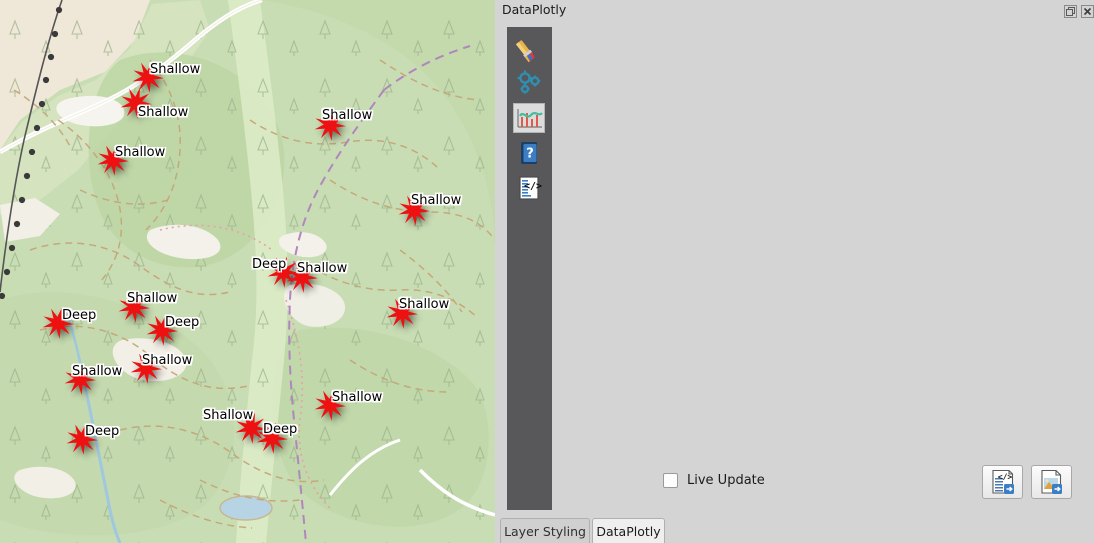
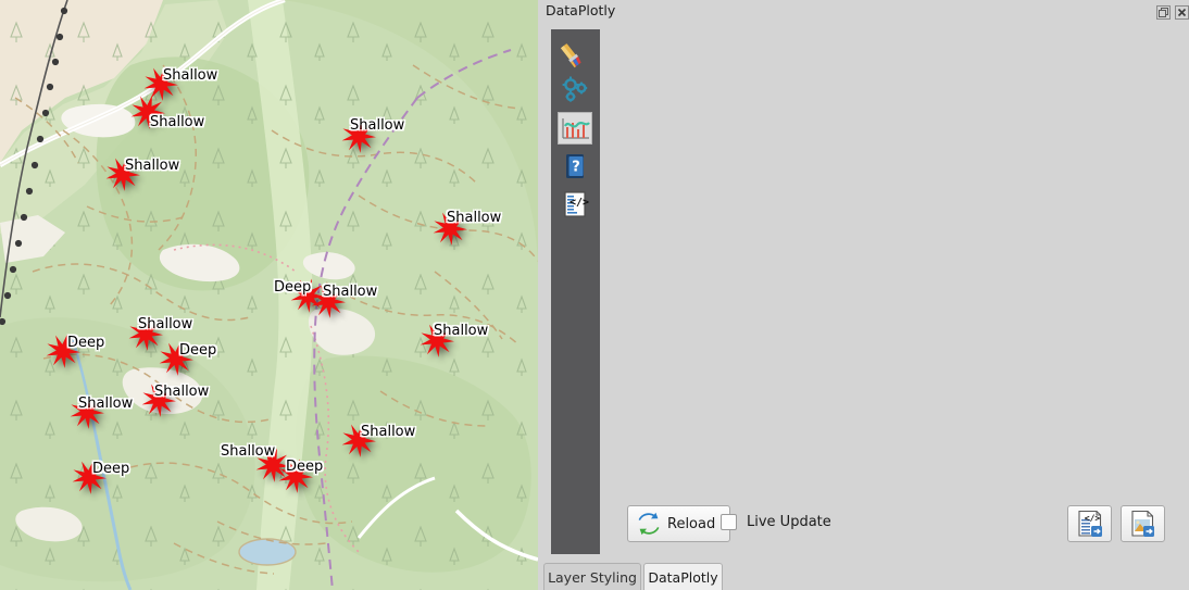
  Shallow
  Shallow
  Shallow
  Shallow
  Shallow
  Deep
  Shallow
  Shallow
  Deep
  Deep
  Shallow
  Shallow
  Shallow
  Shallow
  Shallow
  Deep
  Deep
  DataPlotly
  ?
  </>
+ Reload
  Live Update
  </>
  Layer Styling
  DataPlotly
